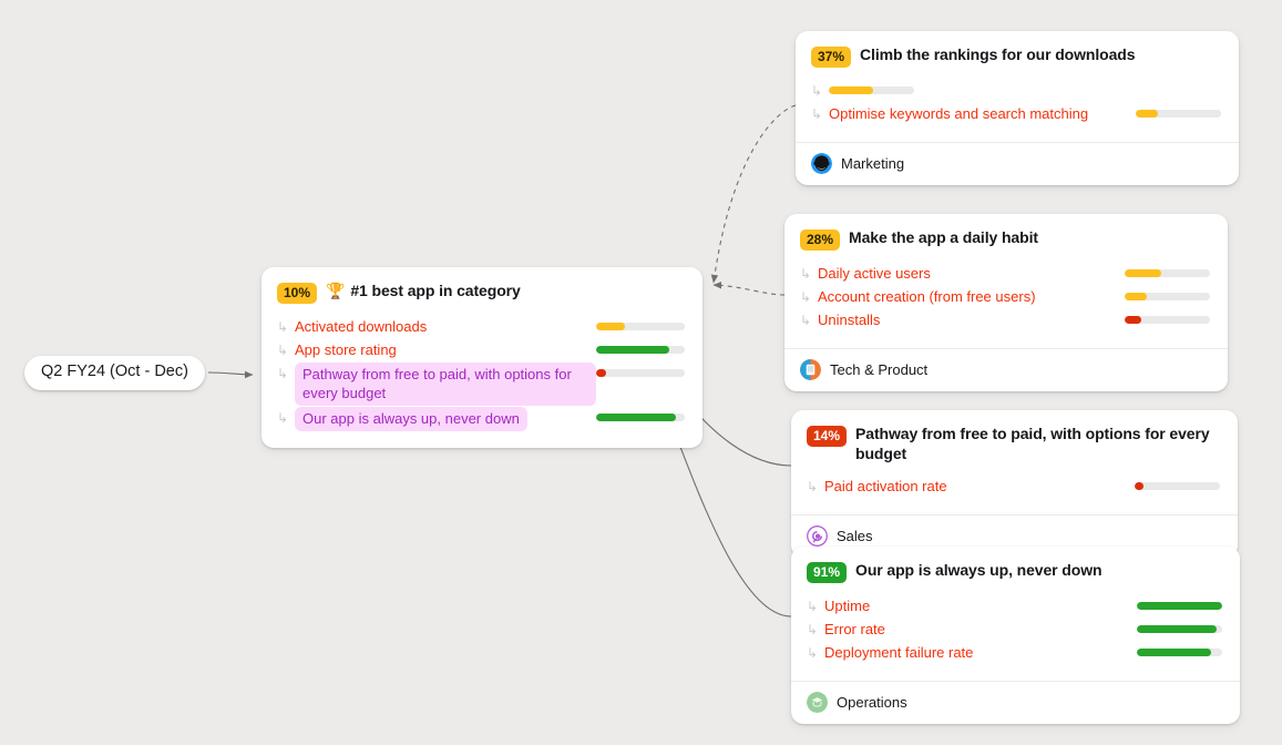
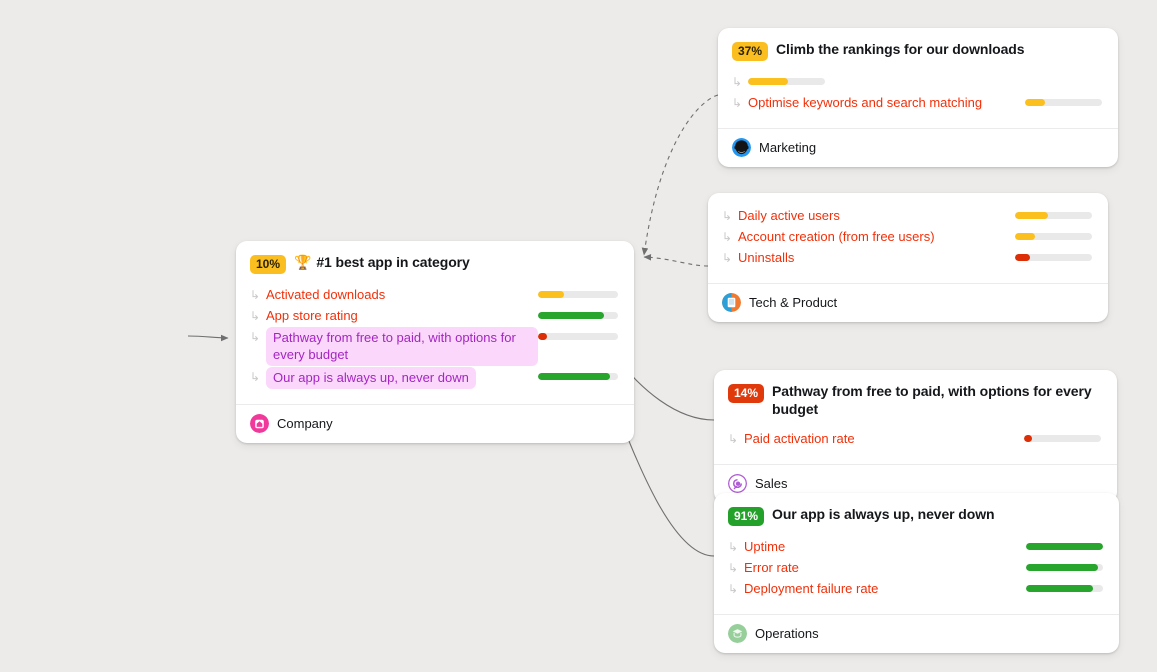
- Q2 FY24 (Oct - Dec)
  10%
  🏆
  #1 best app in category
  ↳
  Activated downloads
  ↳
  App store rating
  ↳
  Pathway from free to paid, with options for every budget
  ↳
  Our app is always up, never down
+ Company
  37%
  Climb the rankings for our downloads
  ↳
  ↳
  Optimise keywords and search matching
  Marketing
- 28%
- Make the app a daily habit
  ↳
  Daily active users
  ↳
  Account creation (from free users)
  ↳
  Uninstalls
  Tech & Product
  14%
  Pathway from free to paid, with options for every budget
  ↳
  Paid activation rate
  Sales
  91%
  Our app is always up, never down
  ↳
  Uptime
  ↳
  Error rate
  ↳
  Deployment failure rate
  Operations
